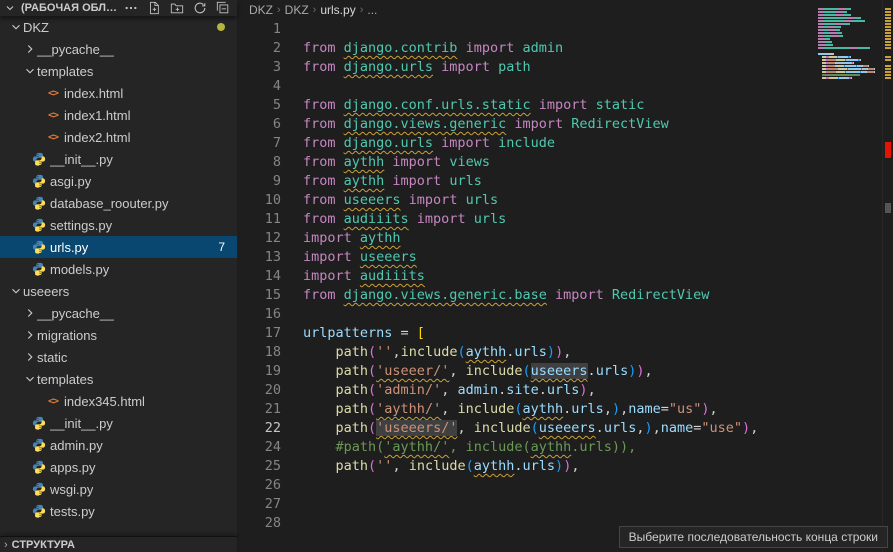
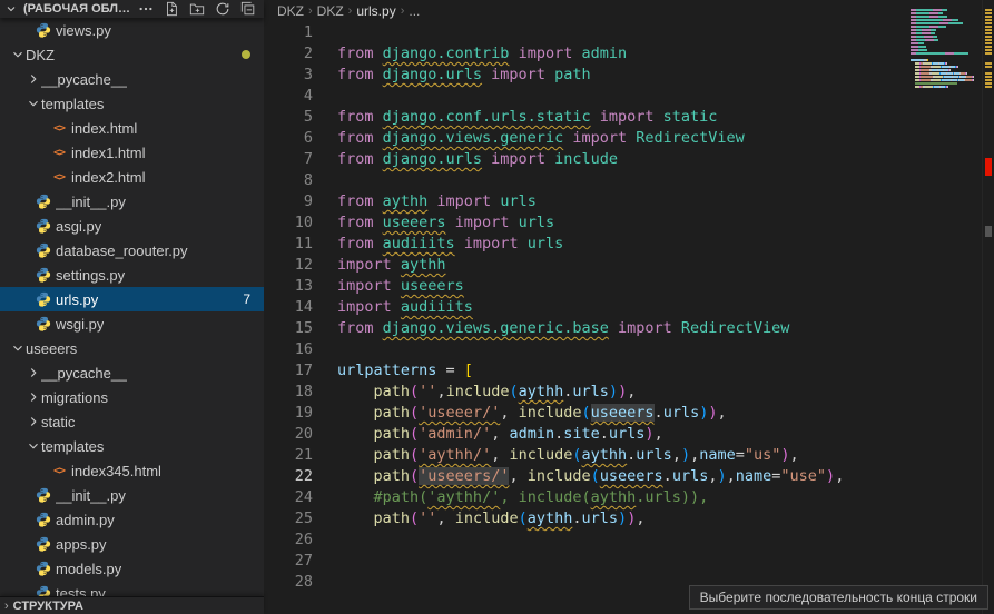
  (РАБОЧАЯ ОБЛАС
+ views.py
  DKZ
  __pycache__
  templates
  <>
  index.html
  <>
  index1.html
  <>
  index2.html
  __init__.py
  asgi.py
  database_roouter.py
  settings.py
  urls.py
  7
- models.py
+ wsgi.py
  useeers
  __pycache__
  migrations
  static
  templates
  <>
  index345.html
  __init__.py
  admin.py
  apps.py
- wsgi.py
+ models.py
  tests.py
  ›
  СТРУКТУРА
  DKZ
  ›
  DKZ
  ›
  urls.py
  ›
  ...
  1
  2
  from django.contrib import admin
  3
  from django.urls import path
  4
  5
  from django.conf.urls.static import static
  6
  from django.views.generic import RedirectView
  7
  from django.urls import include
  8
- from aythh import views
  9
  from aythh import urls
  10
  from useeers import urls
  11
  from audiiits import urls
  12
  import aythh
  13
  import useeers
  14
  import audiiits
  15
  from django.views.generic.base import RedirectView
  16
  17
  urlpatterns = [
  18
  path('',include(aythh.urls)),
  19
  path('useeer/', include(useeers.urls)),
  20
  path('admin/', admin.site.urls),
  21
  path('aythh/', include(aythh.urls,),name="us"),
  22
  path('useeers/', include(useeers.urls,),name="use"),
  24
  #path('aythh/', include(aythh.urls)),
  25
  path('', include(aythh.urls)),
  26
  27
  28
  Выберите последовательность конца строки
